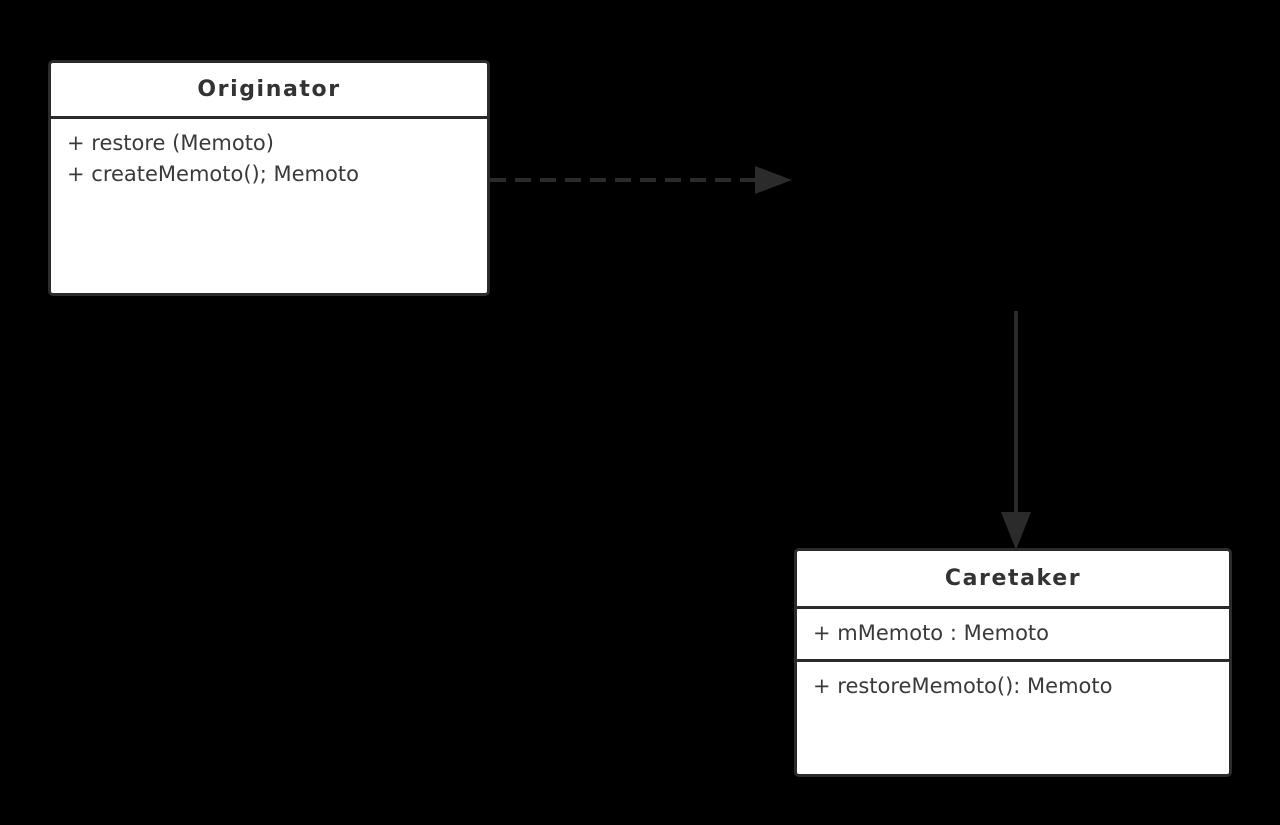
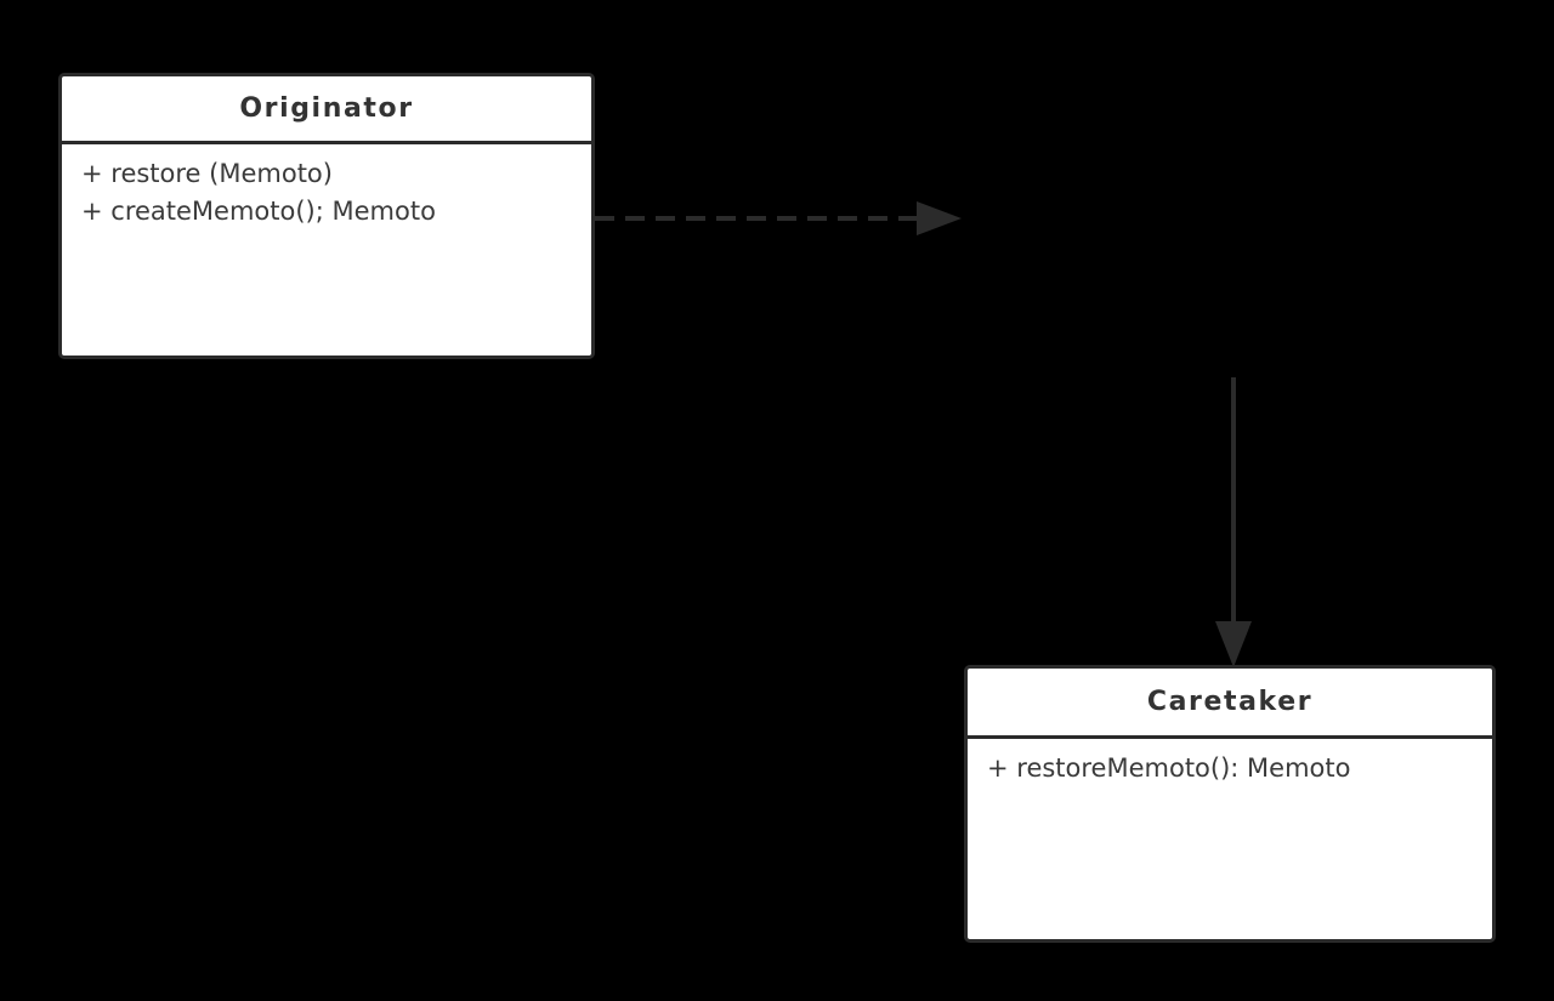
  Originator
  + restore (Memoto)
  + createMemoto(); Memoto
  Caretaker
- + mMemoto : Memoto
  + restoreMemoto(): Memoto
